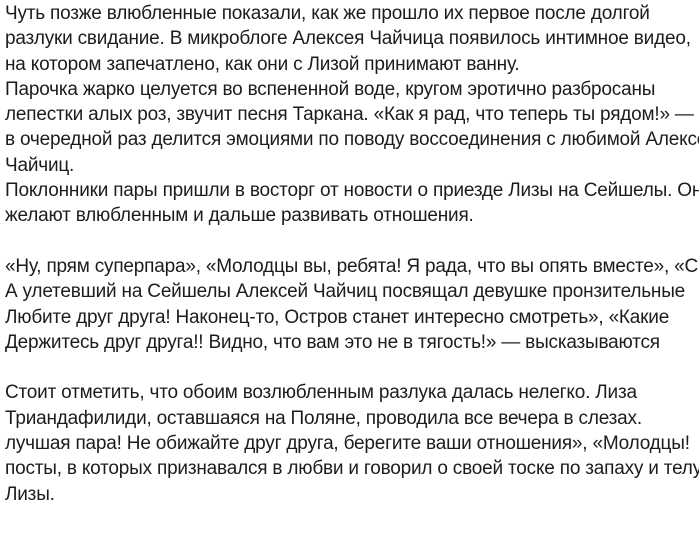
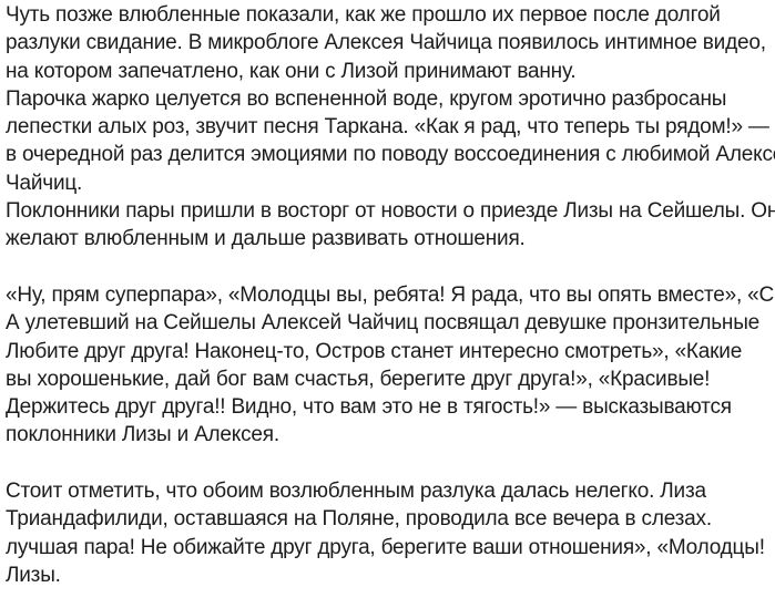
  Чуть позже влюбленные показали, как же прошло их первое после долгой
  разлуки свидание. В микроблоге Алексея Чайчица появилось интимное видео,
  на котором запечатлено, как они с Лизой принимают ванну.
  Парочка жарко целуется во вспененной воде, кругом эротично разбросаны
  лепестки алых роз, звучит песня Таркана. «Как я рад, что теперь ты рядом!» —
  в очередной раз делится эмоциями по поводу воссоединения с любимой Алекс
  Чайчиц.
  Поклонники пары пришли в восторг от новости о приезде Лизы на Сейшелы. Он
  желают влюбленным и дальше развивать отношения.
  «Ну, прям суперпара», «Молодцы вы, ребята! Я рада, что вы опять вместе», «С
  А улетевший на Сейшелы Алексей Чайчиц посвящал девушке пронзительные
  Любите друг друга! Наконец-то, Остров станет интересно смотреть», «Какие
+ вы хорошенькие, дай бог вам счастья, берегите друг друга!», «Красивые!
  Держитесь друг друга!! Видно, что вам это не в тягость!» — высказываются
+ поклонники Лизы и Алексея.
  Стоит отметить, что обоим возлюбленным разлука далась нелегко. Лиза
  Триандафилиди, оставшаяся на Поляне, проводила все вечера в слезах.
  лучшая пара! Не обижайте друг друга, берегите ваши отношения», «Молодцы!
- посты, в которых признавался в любви и говорил о своей тоске по запаху и телу
  Лизы.
